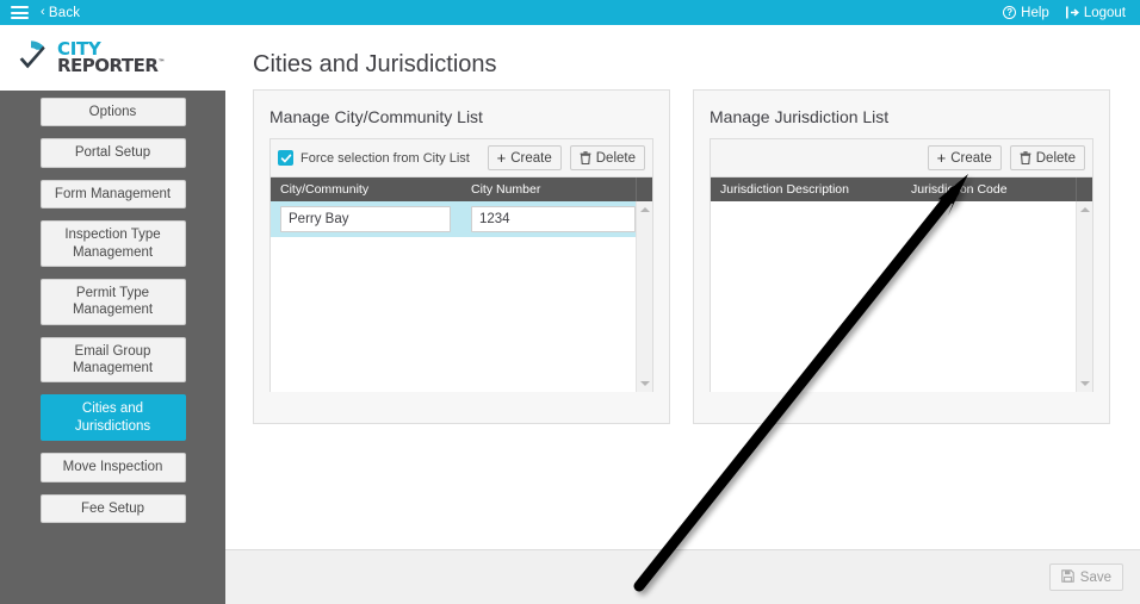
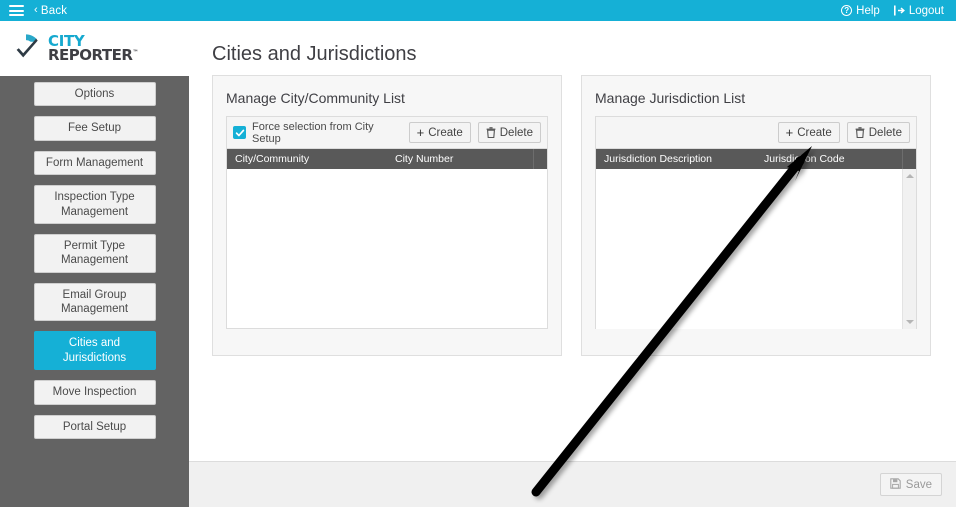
  ‹
  Back
  ?
  Help
  Logout
  CITY
  REPORTER
  Options
- Portal Setup
+ Fee Setup
  Form Management
  Inspection Type Management
  Permit Type Management
  Email Group Management
  Cities and Jurisdictions
  Move Inspection
- Fee Setup
+ Portal Setup
  Cities and Jurisdictions
  Manage City/Community List
- Force selection from City List
+ Force selection from City Setup
  +
  Create
  Delete
  City/Community
  City Number
- Perry Bay
- 1234
  Manage Jurisdiction List
  +
  Create
  Delete
  Jurisdiction Description
  Jurisdion Code
  Save
